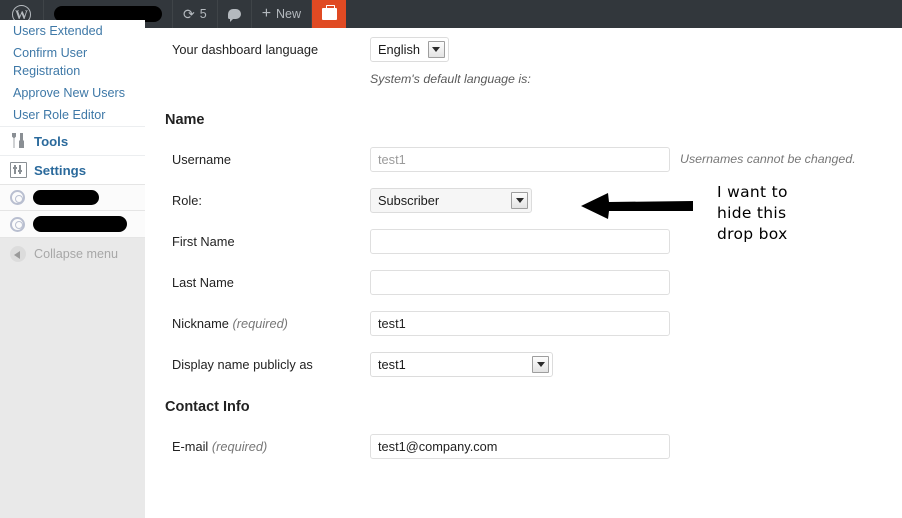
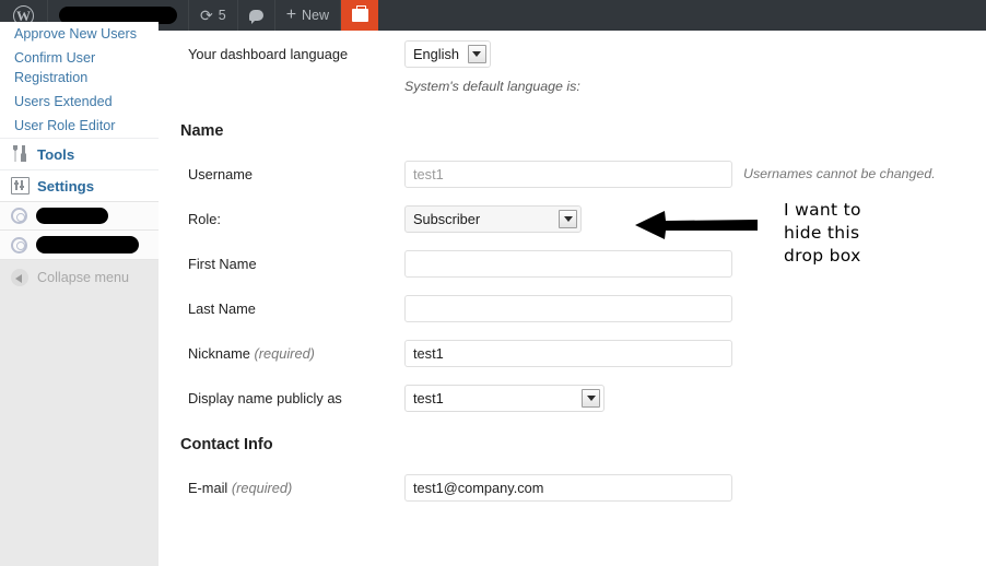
  W
  ⟳
  5
  +
  New
- Users Extended
+ Approve New Users
  Confirm User Registration
- Approve New Users
+ Users Extended
  User Role Editor
  Tools
  Settings
  Collapse menu
  Your dashboard language
  English
  System's default language is:
  Name
  Username
  test1
  Usernames cannot be changed.
  Role:
  Subscriber
  First Name
  Last Name
  Nickname (required)
  test1
  Display name publicly as
  test1
  Contact Info
  E-mail (required)
  test1@company.com
  I want to
  hide this
  drop box
